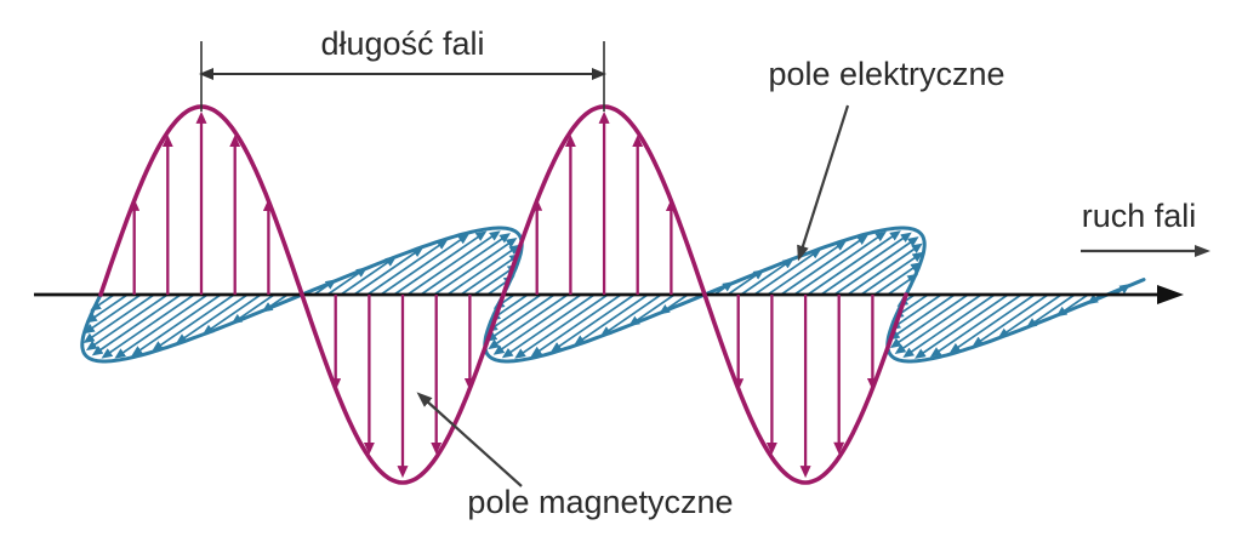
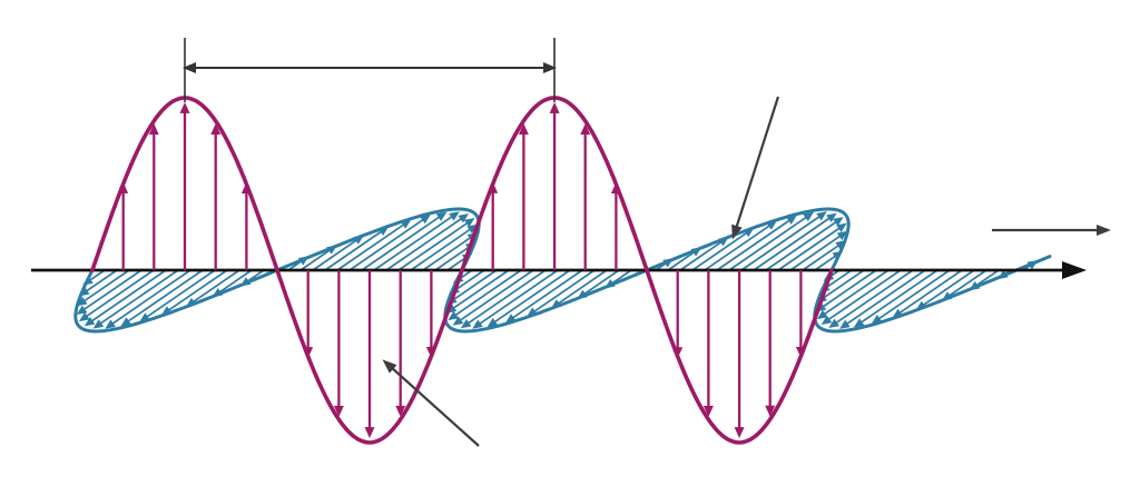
- długość fali
- pole elektryczne
- ruch fali
- pole magnetyczne
